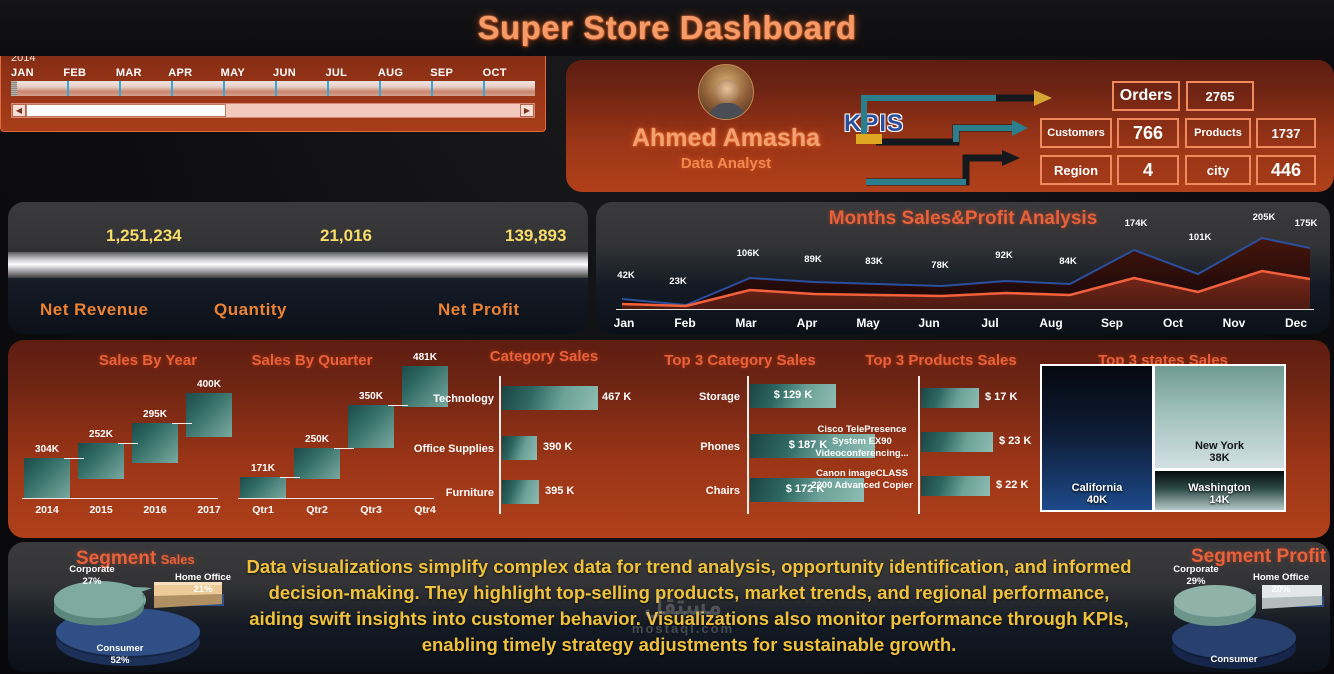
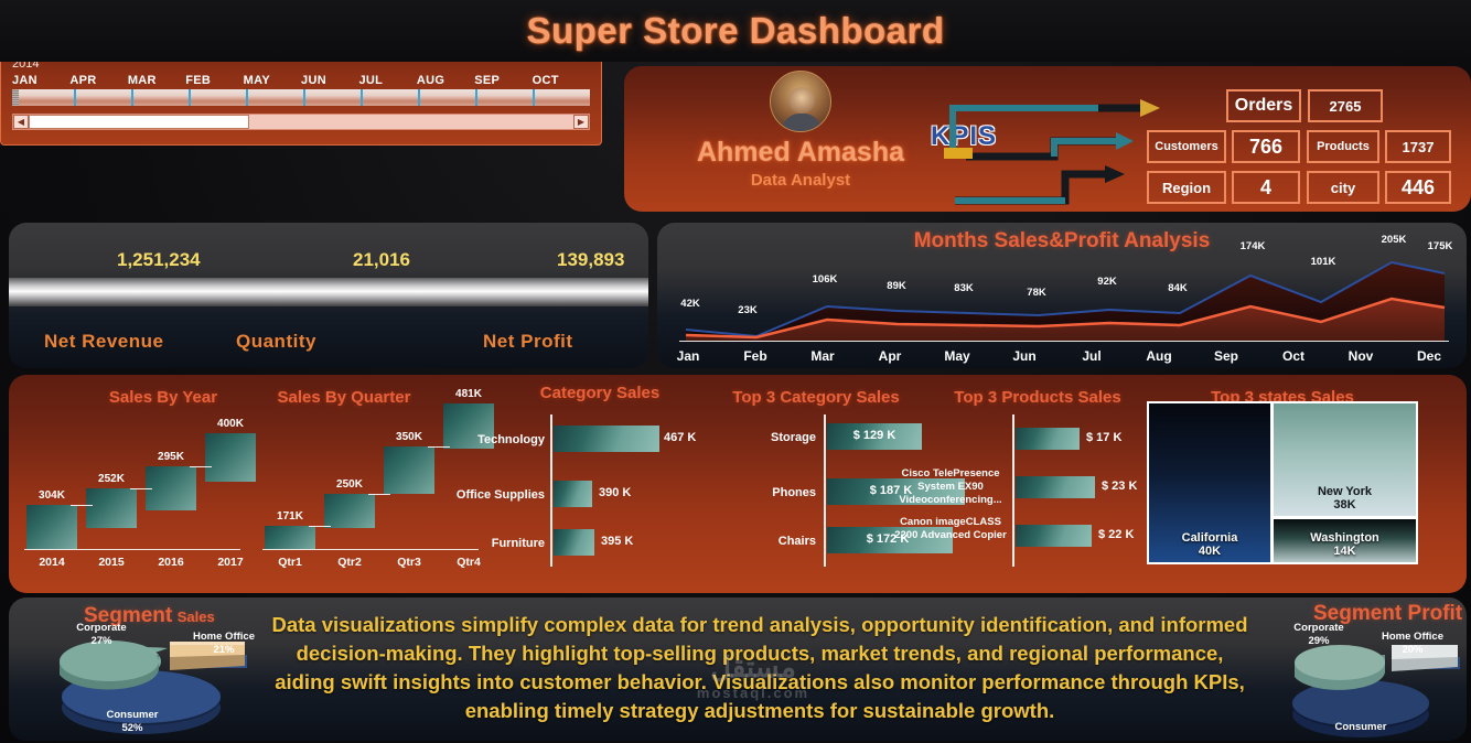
  Super Store Dashboard
  2014
  JAN
- FEB
+ APR
  MAR
- APR
+ FEB
  MAY
  JUN
  JUL
  AUG
  SEP
  OCT
  ◀
  ▶
  Ahmed Amasha
  Data Analyst
  KPIS
  Orders
  2765
  Customers
  766
  Products
  1737
  Region
  4
  city
  446
  1,251,234
  21,016
  139,893
  Net Revenue
  Quantity
  Net Profit
  Months Sales&Profit Analysis
  42K
  23K
  106K
  89K
  83K
  78K
  92K
  84K
  174K
  101K
  205K
  175K
  Jan
  Feb
  Mar
  Apr
  May
  Jun
  Jul
  Aug
  Sep
  Oct
  Nov
  Dec
  Sales By Year
  304K
  252K
  295K
  400K
  2014
  2015
  2016
  2017
  Sales By Quarter
  171K
  250K
  350K
  481K
  Qtr1
  Qtr2
  Qtr3
  Qtr4
  Category Sales
  Technology
  Office Supplies
  Furniture
  467 K
  390 K
  395 K
  Top 3 Category Sales
  Storage
  Phones
  Chairs
  $ 129 K
  $ 187 K
  $ 172 K
  Top 3 Products Sales
  Cisco TelePresence System EX90 Videoconferencing...
  Canon imageCLASS 2200 Advanced Copier
  $ 17 K
  $ 23 K
  $ 22 K
  Top 3 states Sales
  California
  40K
  New York
  38K
  Washington
  14K
  Segment Sales
  Corporate
  27%
  Home Office
  21%
  Consumer
  52%
  Data visualizations simplify complex data for trend analysis, opportunity identification, and informed decision-making. They highlight top-selling products, market trends, and regional performance, aiding swift insights into customer behavior. Visualizations also monitor performance through KPIs, enabling timely strategy adjustments for sustainable growth.
  مستقل
  mostaql.com
  Segment Profit
  Corporate
  29%
  Home Office
  20%
  Consumer
